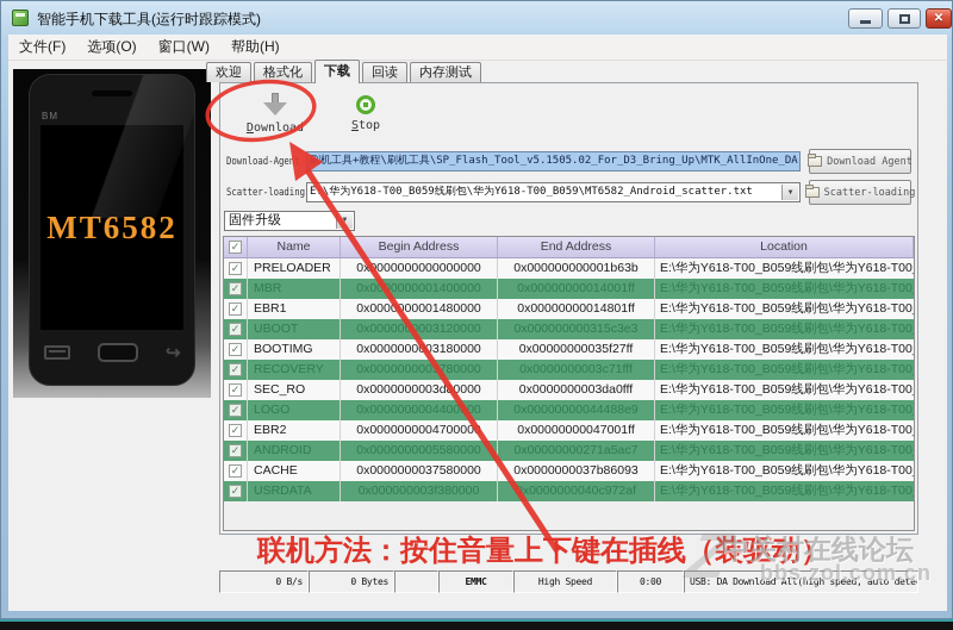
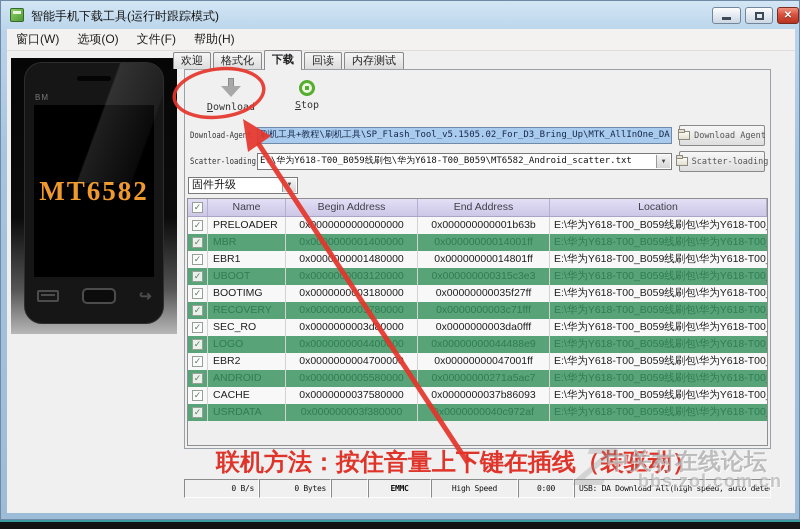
  智能手机下载工具(运行时跟踪模式)
  ✕
- 文件(F)
+ 窗口(W)
  选项(O)
- 窗口(W)
+ 文件(F)
  帮助(H)
  MT6582
  欢迎
  格式化
  下载
  回读
  内存测试
  Downloa
  Stop
  Download-Agen
  机工具+教程\刷机工具\SP_Flash_Tool_v5.1505.02_For_D3_Bring_Up\MTK_AllInOne_DA
  Download Agent
  Scatter-loading
  E\华为Y618-T00_B059线刷包\华为Y618-T00_B059\MT6582_Android_scatter.txt
  Scatter-loading
  固件升级
  ✓
  Name
  Begin Address
  End Address
  Location
  ✓
  PRELOADER
  0x000000000000000
  0x000000000001b63b
  ✓
  MBR
  0x000000001400000
  0x00000000014001ff
  E:\华为Y618-T00_B059线刷包\华为Y618-T00
  ✓
  EBR1
  0x000000001480000
  0x00000000014801ff
  E:\华为Y618-T00_B059线刷包\华为Y618-T00
  ✓
  UBOOT
  0x000000003120000
  0x000000000315c3e3
  E:\华为Y618-T00_B059线刷包\华为Y618-T00
  ✓
  BOOTIMG
  0x000000003180000
  0x00000000035f27ff
  ✓
  RECOVERY
  0x000000000780000
  0x0000000003c71fff
  ✓
  SEC_RO
  0x0000000003d0000
  0x0000000003da0fff
  ✓
  LOGO
  0x000000000440000
  0x00000000044488e9
  ✓
  EBR2
  0x000000000470000
  0x00000000047001ff
  E:\华为Y618-T00_B059线刷包\华为Y618-T00
  ✓
  ANDROID
  0x0000000005580000
  0x00000000271a5ac7
  ✓
  CACHE
  0x0000000037580000
  0x0000000037b86093
  ✓
  USRDATA
  0x000000003f380000
  x0000000040c972af
  联机方法：按住音量上键在插线（装驱动）
  0 B/s
  0 Bytes
  EMMC
  High Speed
  0:00
  USB: DA Download All(high speed, auto detec
  中关村在线论坛
  bbs.zol.com.cn
